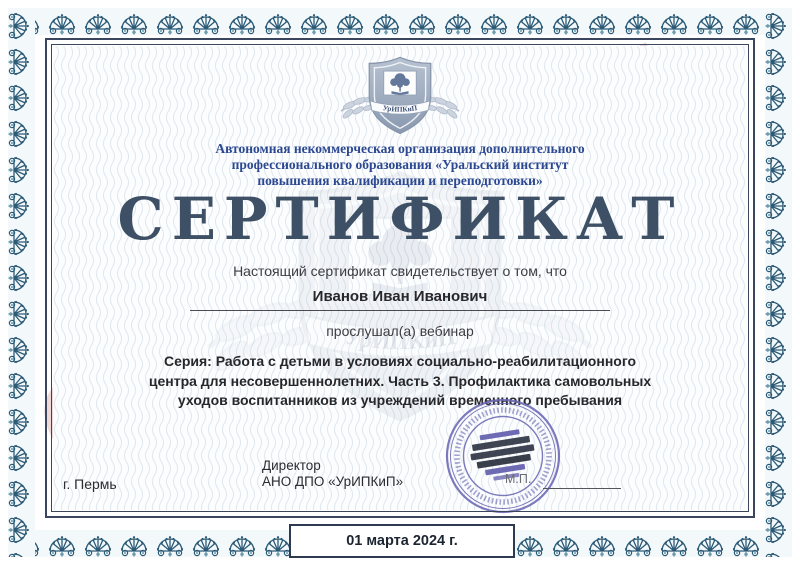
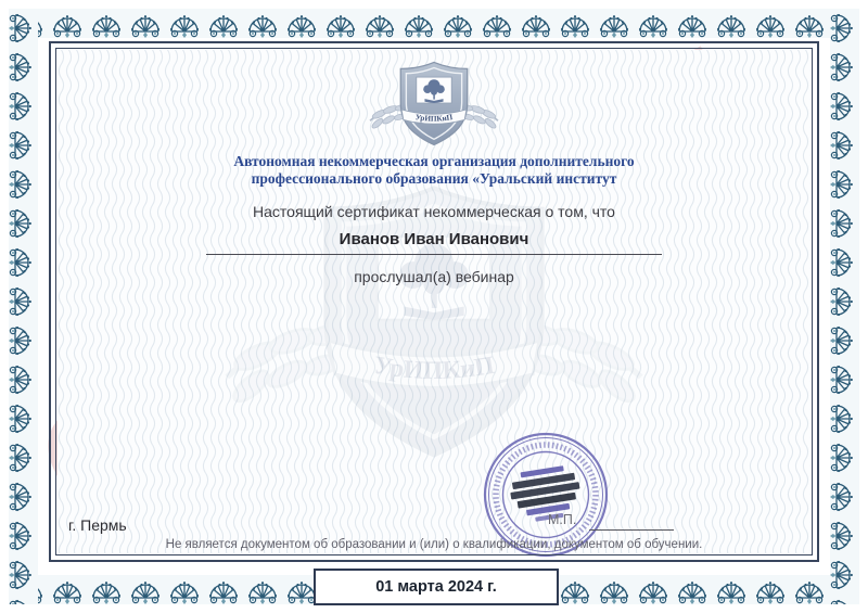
  Автономная некоммерческая организация дополнительного
  профессионального образования «Уральский институт
- повышения квалификации и переподготовки»
- СЕРТИФИКАТ
- Настоящий сертификат свидетельствует о том, что
+ Настоящий сертификат некоммерческая о том, что
  Иванов Иван Иванович
  прослушал(а) вебинар
- Серия: Работа с детьми в условиях социально-реабилитационного
- центра для несовершеннолетних. Часть 3. Профилактика самовольных
- уходов воспитанников из учреждений временного пребывания
  г. Пермь
- Директор
- АНО ДПО «УрИПКиП»
  М.П.
+ Не является документом об образовании и (или) о квалификации, документом об обучении.
  01 марта 2024 г.
